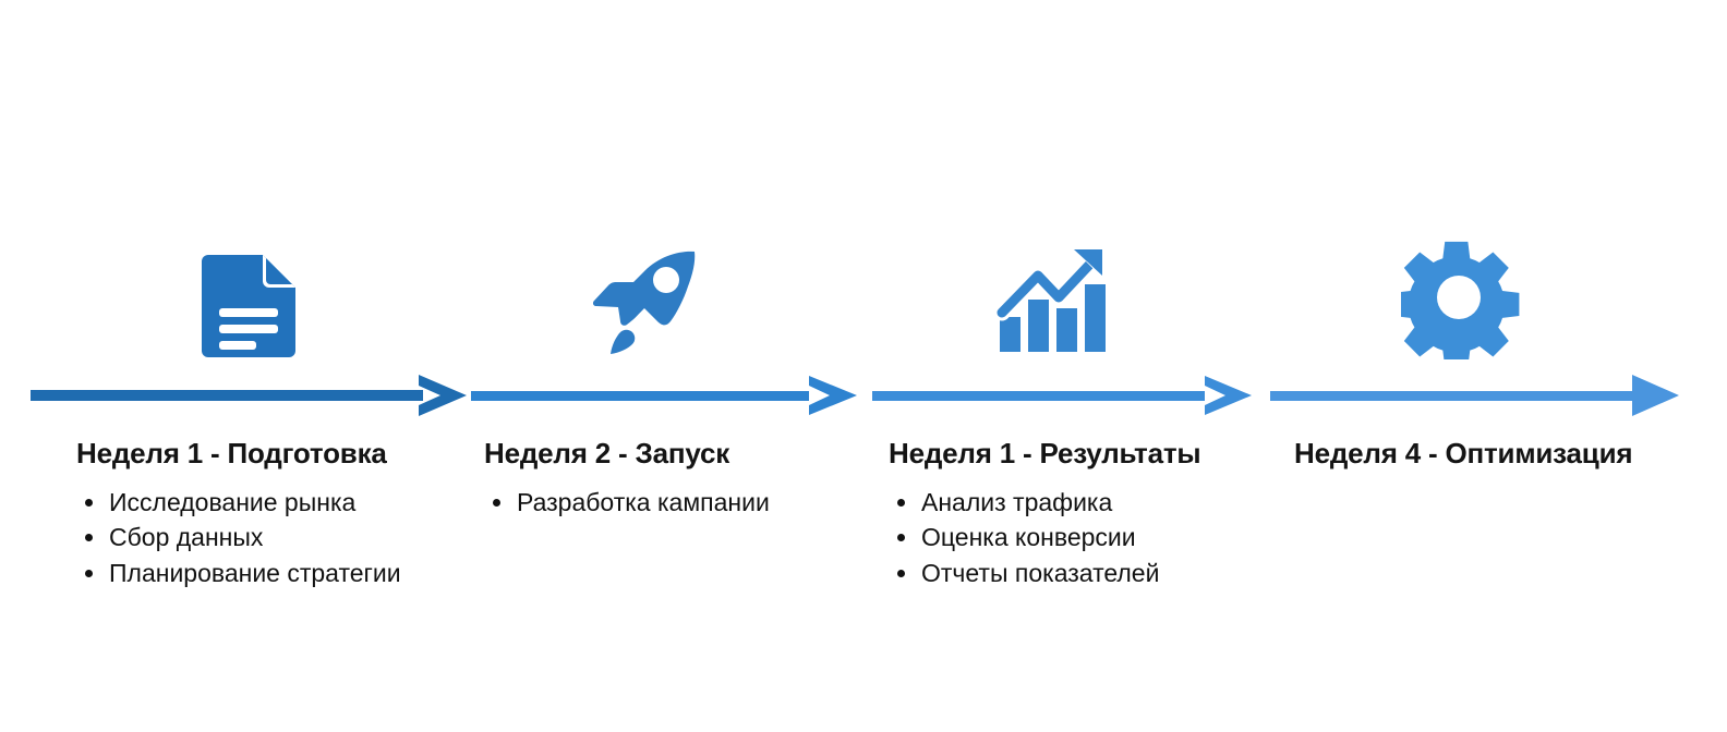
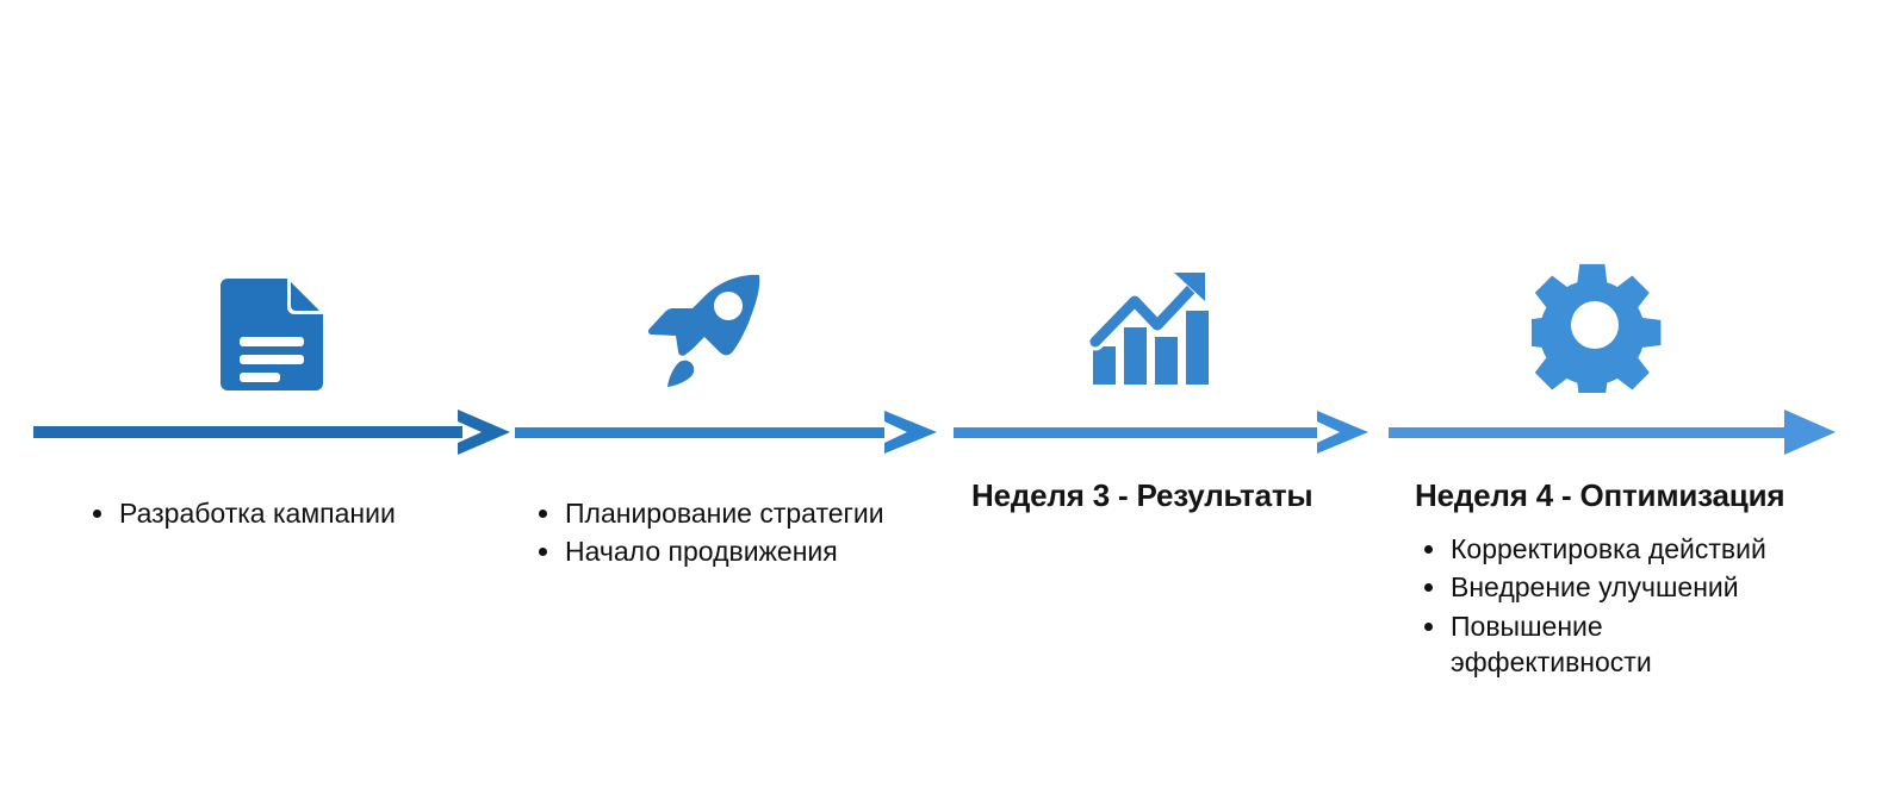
- Неделя 1 - Подготовка
- Исследование рынка
- Сбор данных
- Планирование стратегии
+ Разработка кампании
- Неделя 2 - Запуск
- Разработка кампании
+ Планирование стратегии
+ Начало продвижения
- Неделя 1 - Результаты
+ Неделя 3 - Результаты
- Анализ трафика
- Оценка конверсии
- Отчеты показателей
  Неделя 4 - Оптимизация
+ Корректировка действий
+ Внедрение улучшений
+ Повышение эффективности
